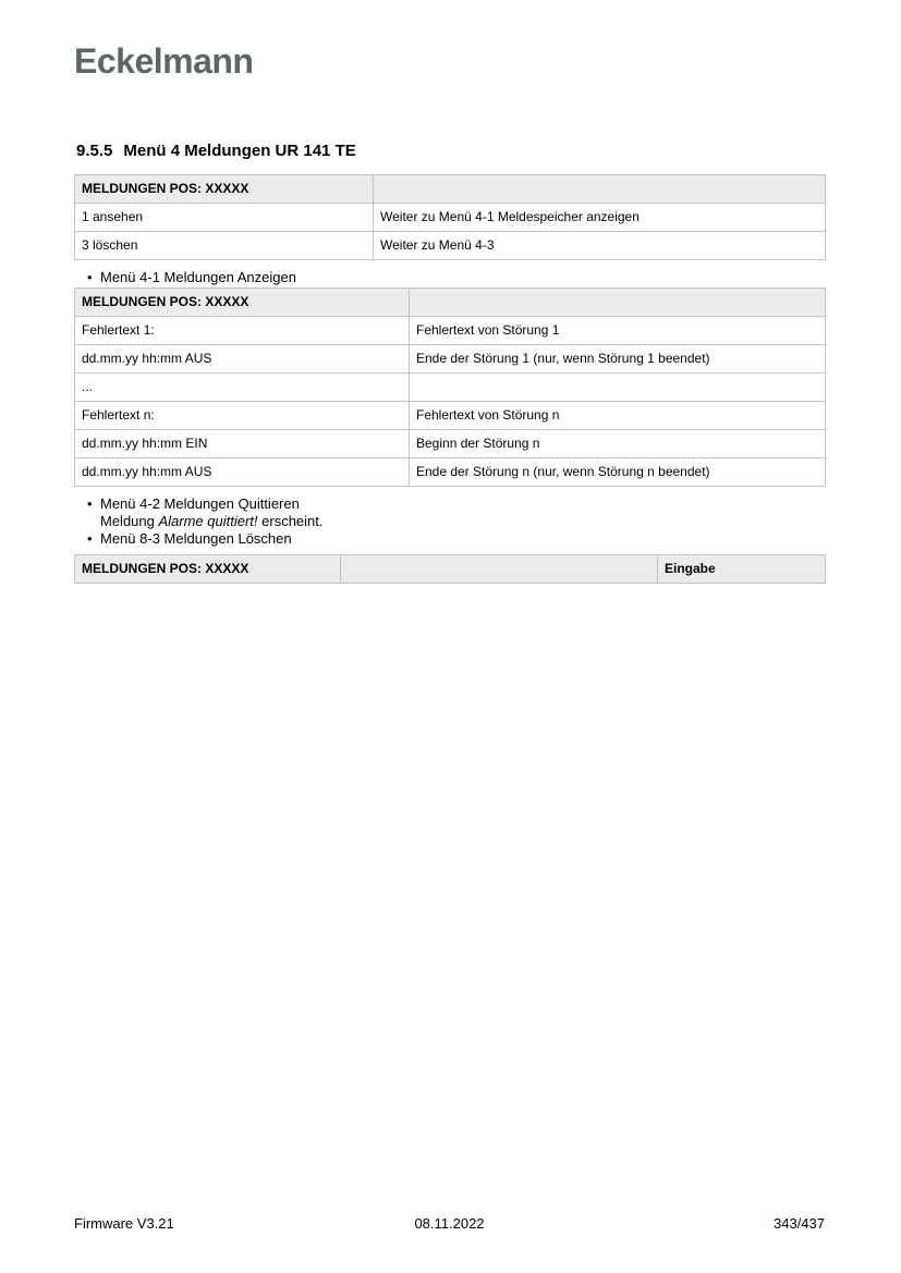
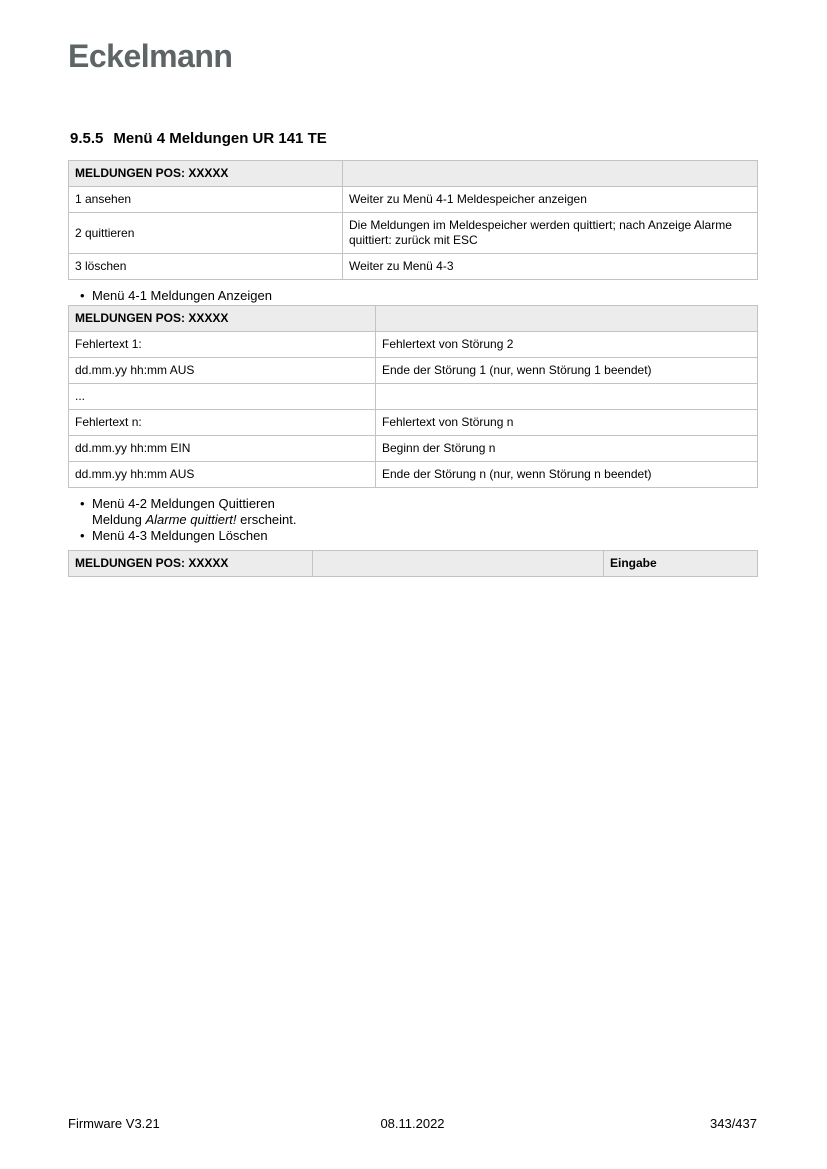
  Eckelmann
  9.5.5 Menü 4 Meldungen UR 141 TE
  MELDUNGEN POS: XXXXX
  1 ansehen	Weiter zu Menü 4-1 Meldespeicher anzeigen
+ 2 quittieren	Die Meldungen im Meldespeicher werden quittiert; nach Anzeige Alarme quittiert: zurück mit ESC
  3 löschen	Weiter zu Menü 4-3
  •
  Menü 4-1 Meldungen Anzeigen
  MELDUNGEN POS: XXXXX
- Fehlertext 1:	Fehlertext von Störung 1
+ Fehlertext 1:	Fehlertext von Störung 2
  dd.mm.yy hh:mm AUS	Ende der Störung 1 (nur, wenn Störung 1 beendet)
  ...
  Fehlertext n:	Fehlertext von Störung n
  dd.mm.yy hh:mm EIN	Beginn der Störung n
  dd.mm.yy hh:mm AUS	Ende der Störung n (nur, wenn Störung n beendet)
  •
  Menü 4-2 Meldungen Quittieren
  Meldung Alarme quittiert! erscheint.
  •
- Menü 8-3 Meldungen Löschen
+ Menü 4-3 Meldungen Löschen
  MELDUNGEN POS: XXXXX		Eingabe
  Firmware V3.21
  08.11.2022
  343/437
